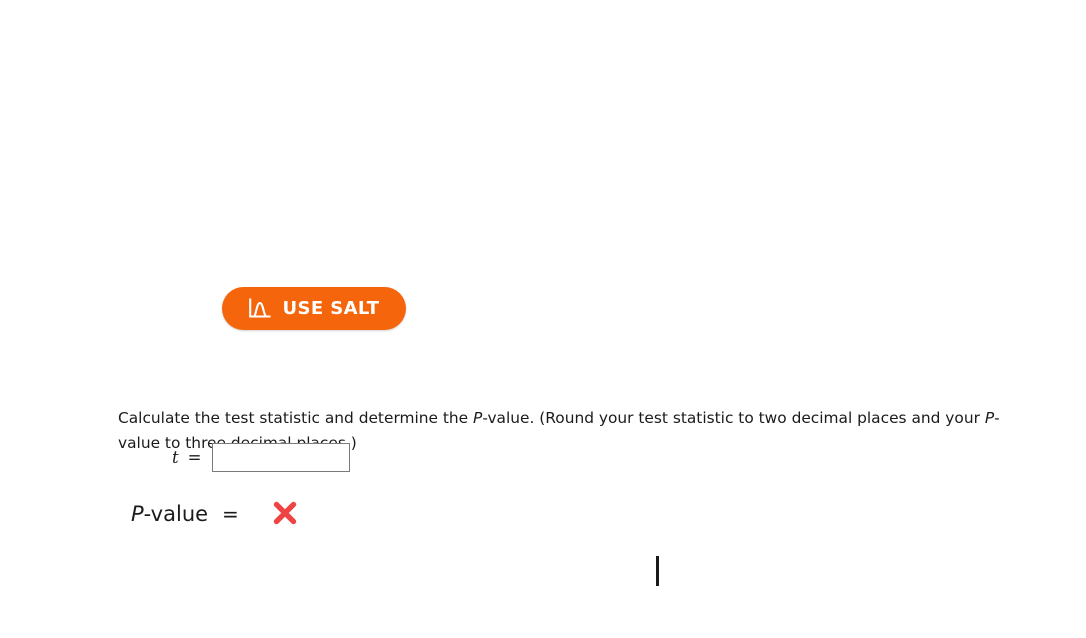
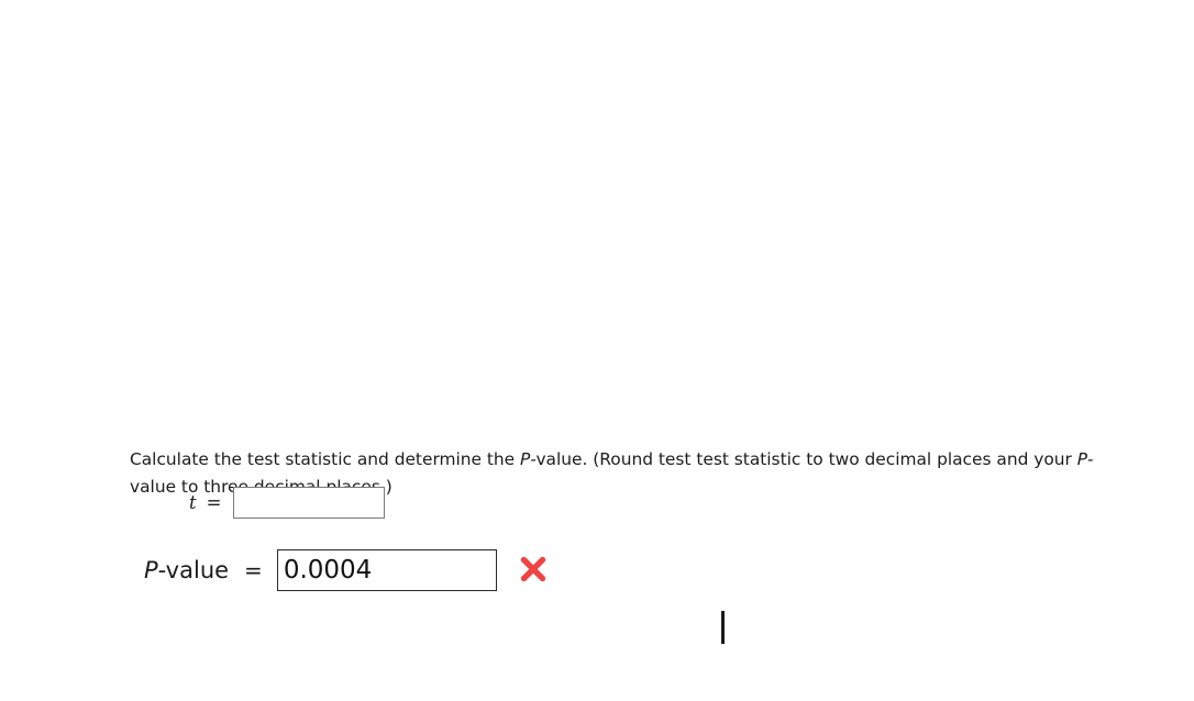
- USE SALT
- Calculate the test statistic and determine the P-value. (Round your test statistic to two decimal places and your P-value to thr)
+ Calculate the test statistic and determine the P-value. (Round test test statistic to two decimal places and your P-value to thr)
  t
  =
  P-value
  =
+ 0.0004
